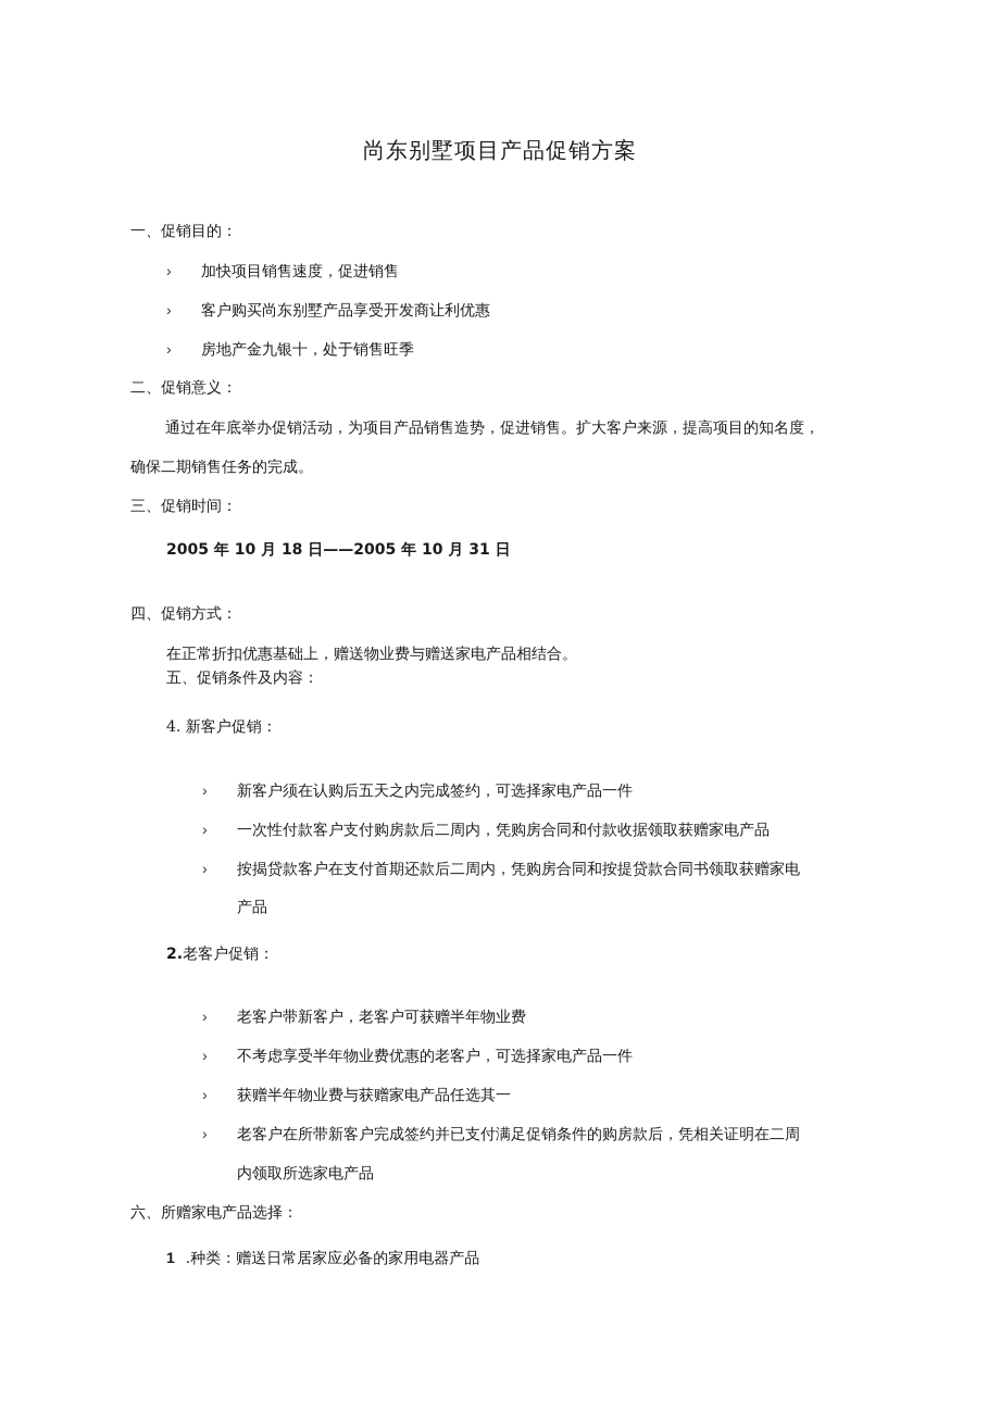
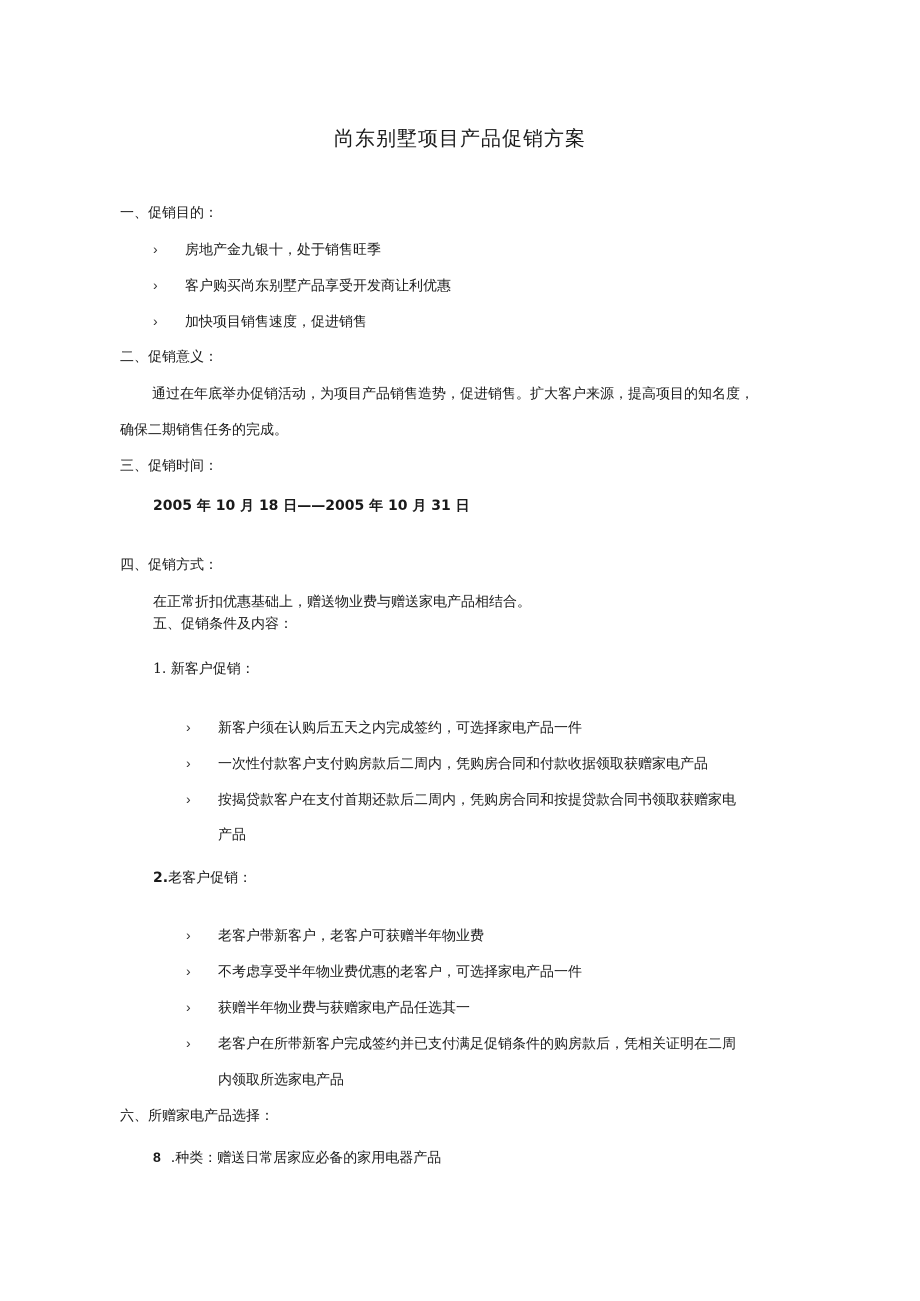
  尚东别墅项目产品促销方案
  一、促销目的：
- › 加快项目销售速度，促进销售
+ › 房地产金九银十，处于销售旺季
  › 客户购买尚东别墅产品享受开发商让利优惠
- › 房地产金九银十，处于销售旺季
+ › 加快项目销售速度，促进销售
  二、促销意义：
  通过在年底举办促销活动，为项目产品销售造势，促进销售。扩大客户来源，提高项目的知名度，
  确保二期销售任务的完成。
  三、促销时间：
  2005 年 10 月 18 日——2005 年 10 月 31 日
  四、促销方式：
  在正常折扣优惠基础上，赠送物业费与赠送家电产品相结合。
  五、促销条件及内容：
- 4. 新客户促销：
+ 1. 新客户促销：
  › 新客户须在认购后五天之内完成签约，可选择家电产品一件
  › 一次性付款客户支付购房款后二周内，凭购房合同和付款收据领取获赠家电产品
  › 按揭贷款客户在支付首期还款后二周内，凭购房合同和按提贷款合同书领取获赠家电
  产品
  2.老客户促销：
  › 老客户带新客户，老客户可获赠半年物业费
  › 不考虑享受半年物业费优惠的老客户，可选择家电产品一件
  › 获赠半年物业费与获赠家电产品任选其一
  › 老客户在所带新客户完成签约并已支付满足促销条件的购房款后，凭相关证明在二周
  内领取所选家电产品
  六、所赠家电产品选择：
- 1 .种类：赠送日常居家应必备的家用电器产品
+ 8 .种类：赠送日常居家应必备的家用电器产品
